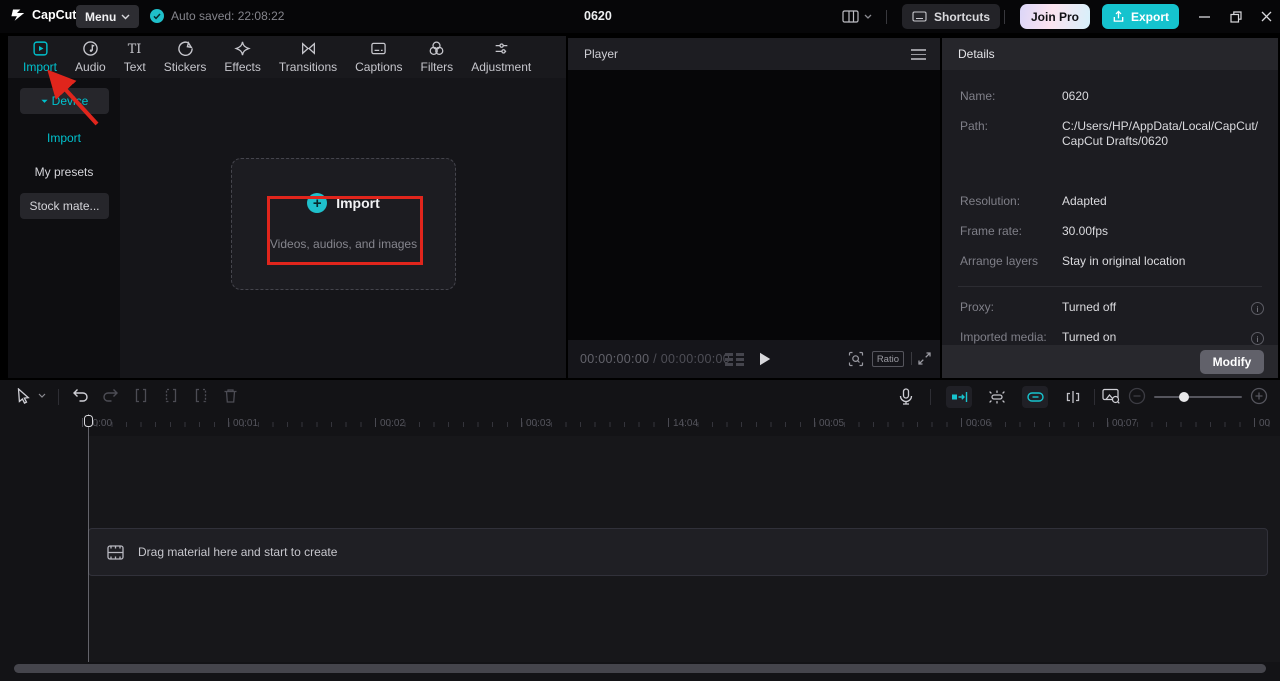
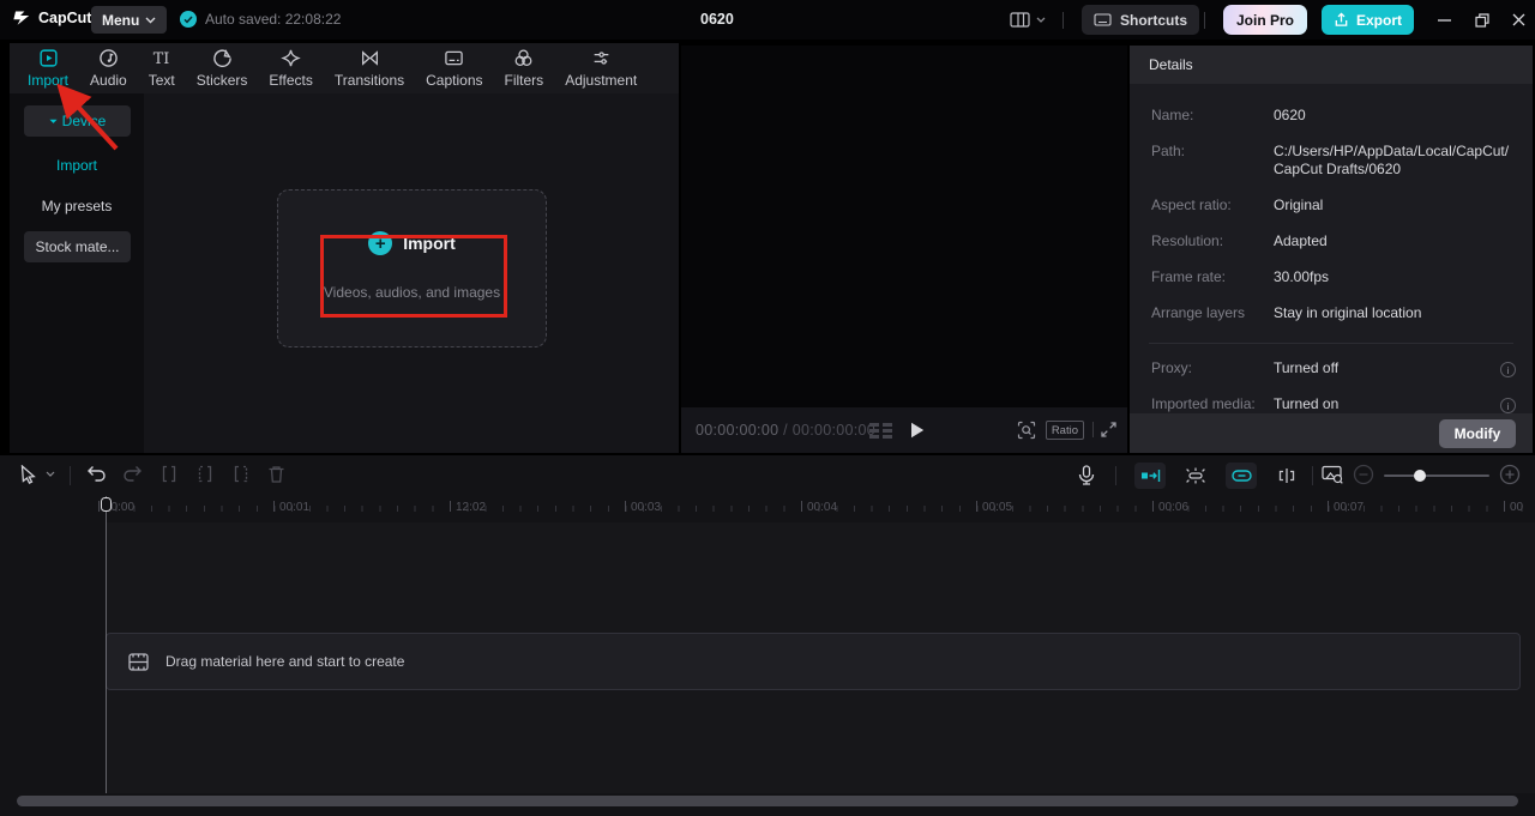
  CapCut
  Menu
  Auto saved: 22:08:22
  0620
  Shortcuts
  Join Pro
  Export
  Import
  Audio
  TI
  Text
  Stickers
  Effects
  Transitions
  Captions
  Filters
  Adjustment
  Import
  My presets
  Stock mate...
  +
  Import
  Videos, audios, and images
- Player
  00:00:00:00 / 00:00:00:0
  Ratio
  Details
  Name:
  0620
  Path:
  C:/Users/HP/AppData/Local/CapCut/CapCut Drafts/0620
+ Aspect ratio:
+ Original
  Resolution:
  Adapted
  Frame rate:
  30.00fps
  Arrange layers
  Stay in original location
  Proxy:
  Turned off
  i
  Imported media:
  Turned on
  i
  Modify
  0:00
  00:01
- 00:02
+ 12:02
  00:03
- 14:04
+ 00:04
  00:05
  00:06
  00:07
  00
  Drag material here and start to create
